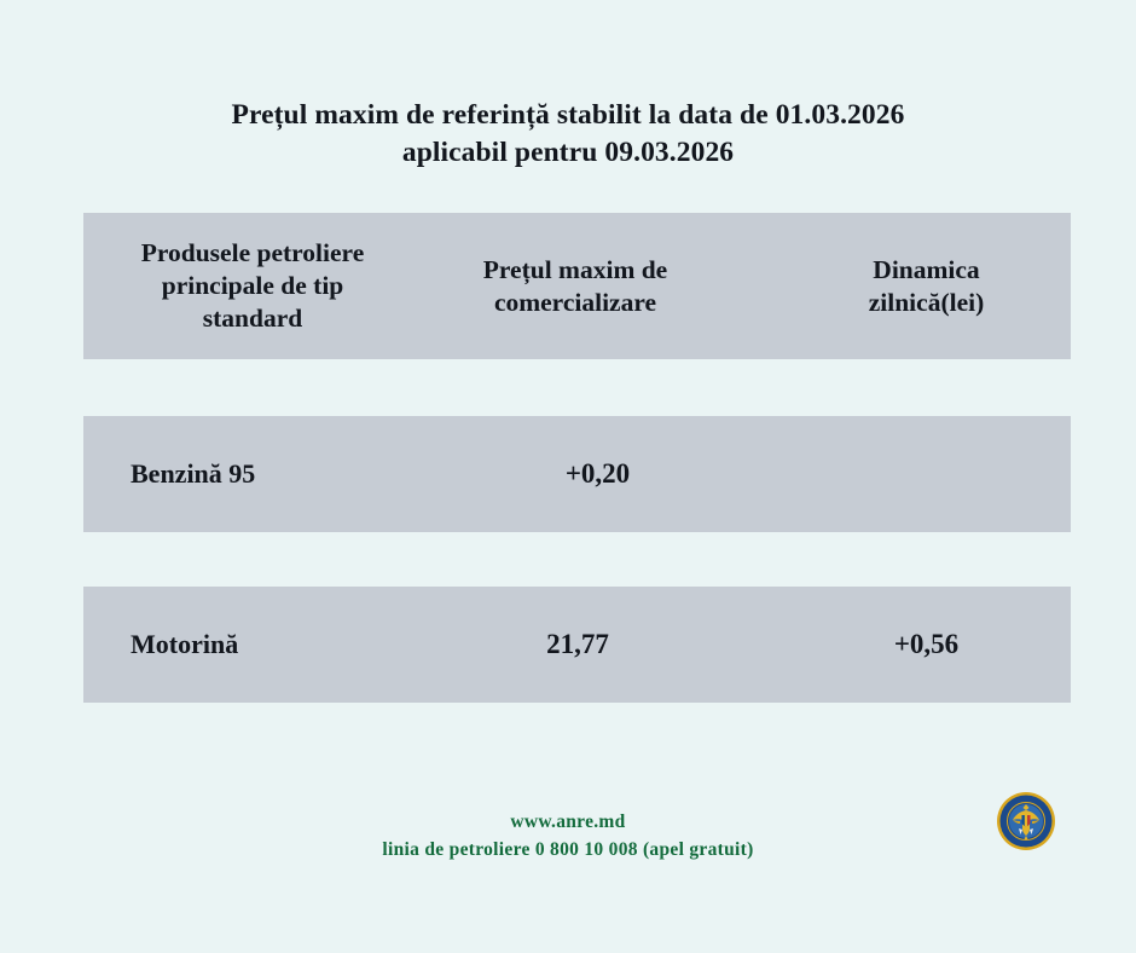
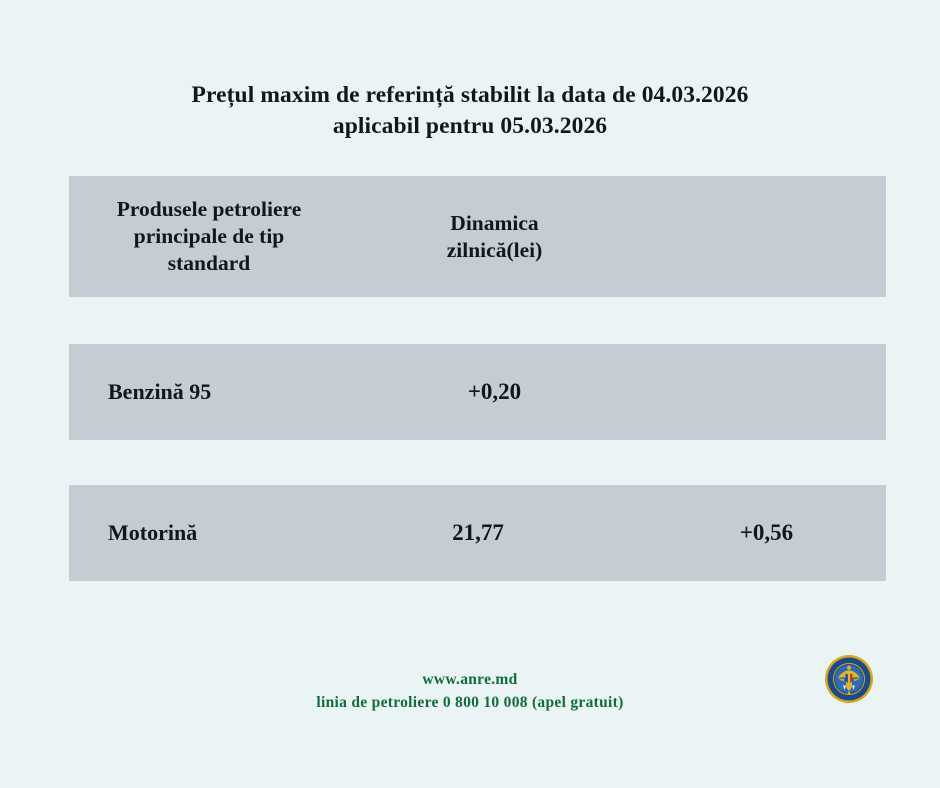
- Prețul maxim de referință stabilit la data de 01.03.2026
+ Prețul maxim de referință stabilit la data de 04.03.2026
- aplicabil pentru 09.03.2026
+ aplicabil pentru 05.03.2026
  Produsele petroliere
  principale de tip
  standard
- Prețul maxim de
- comercializare
  Dinamica
  zilnică(lei)
  Benzină 95
  +0,20
  Motorină
  21,77
  +0,56
  www.anre.md
  linia de petroliere 0 800 10 008 (apel gratuit)
